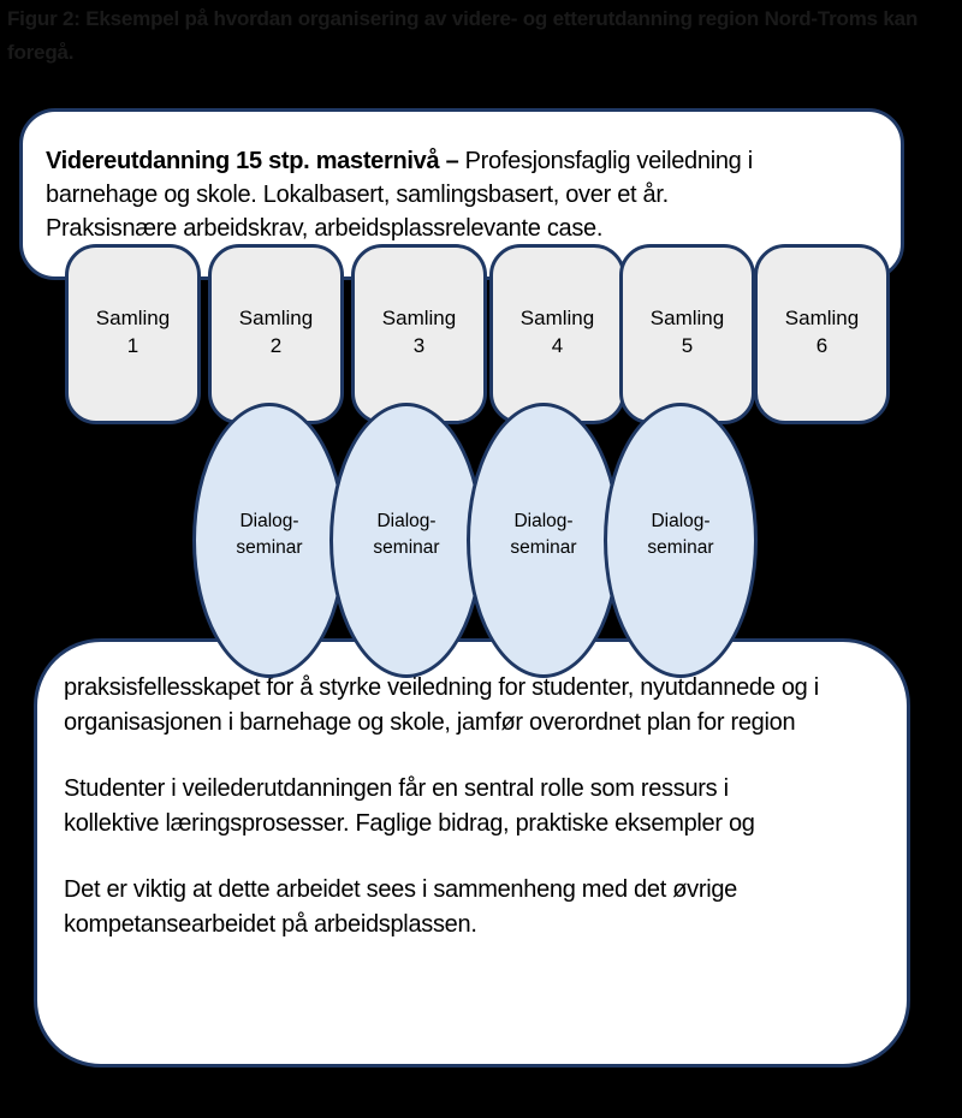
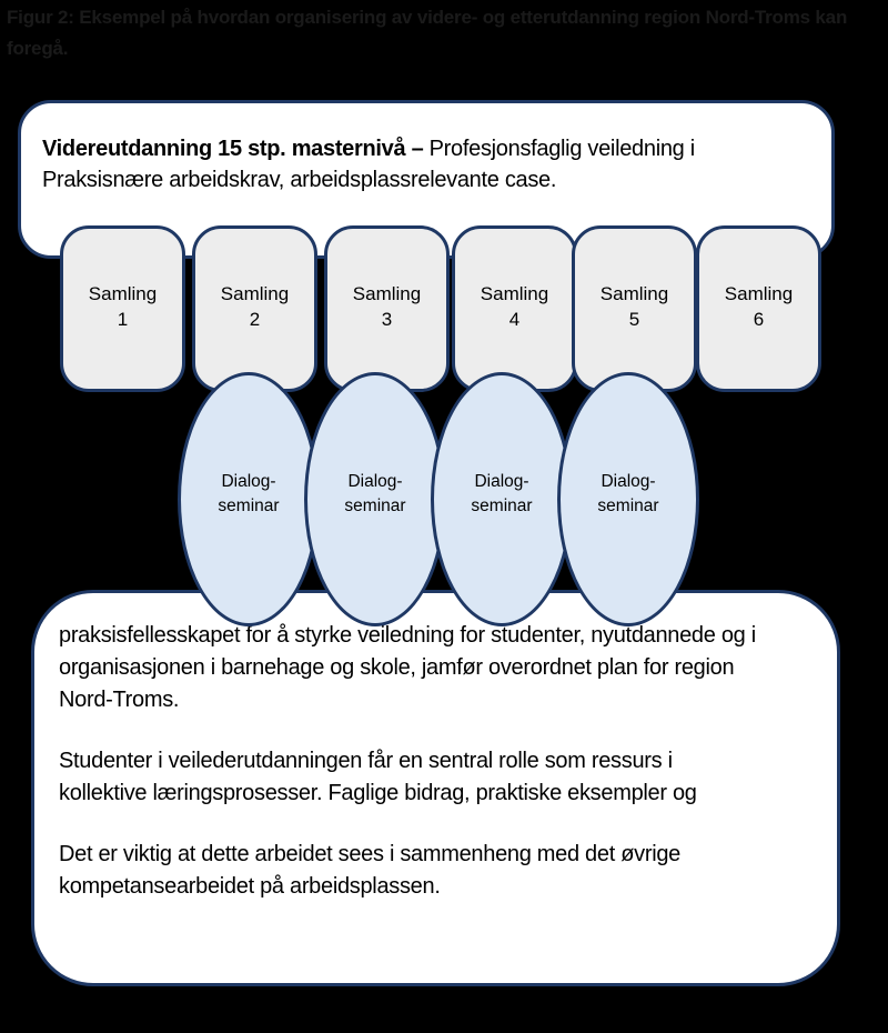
  Figur 2: Eksempel på hvordan organisering av videre- og etterutdanning region Nord-Troms kan
  foregå.
  Videreutdanning 15 stp. masternivå – Profesjonsfaglig veiledning i
- barnehage og skole. Lokalbasert, samlingsbasert, over et år.
  Praksisnære arbeidskrav, arbeidsplassrelevante case.
  Samling
  1
  Samling
  2
  Samling
  3
  Samling
  4
  Samling
  5
  Samling
  6
  praksisfellesskapet for å styrke veiledning for studenter, nyutdannede og i
  organisasjonen i barnehage og skole, jamfør overordnet plan for region
+ Nord-Troms.
  Studenter i veilederutdanningen får en sentral rolle som ressurs i
  kollektive læringsprosesser. Faglige bidrag, praktiske eksempler og
  Det er viktig at dette arbeidet sees i sammenheng med det øvrige
  kompetansearbeidet på arbeidsplassen.
  Dialog-
  seminar
  Dialog-
  seminar
  Dialog-
  seminar
  Dialog-
  seminar
